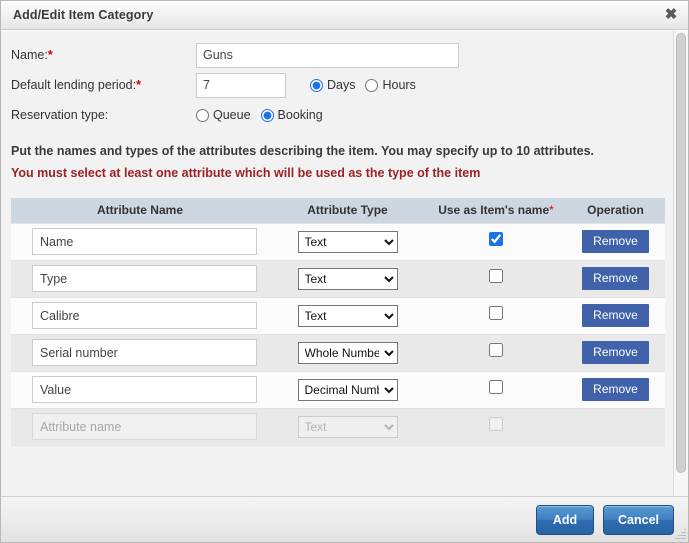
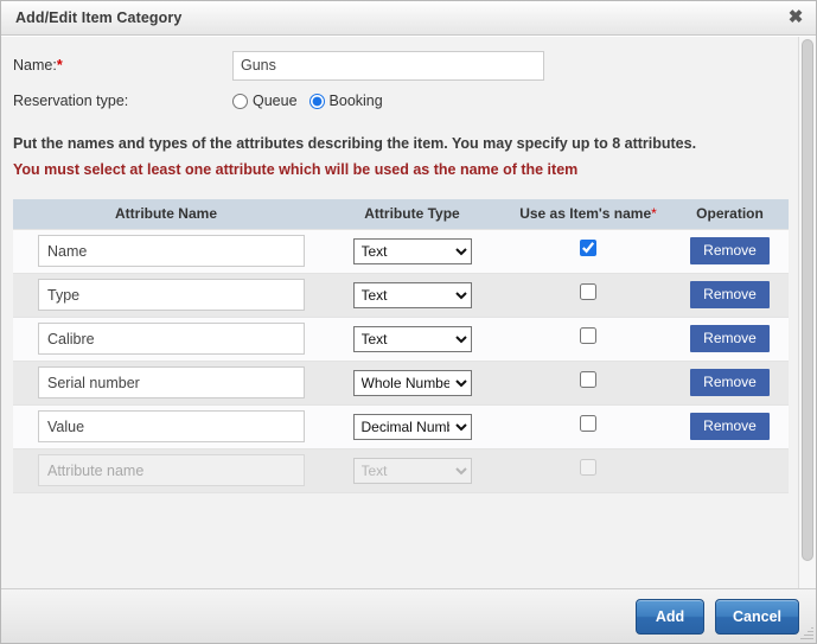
  Add/Edit Item Category
  ✖
  Name:*
  Guns
- Default lending period:*
- 7
- Days
- Hours
  Reservation type:
  Queue
  Booking
- Put the names and types of the attributes describing the item. You may specify up to 10 attributes.
+ Put the names and types of the attributes describing the item. You may specify up to 8 attributes.
- You must select at least one attribute which will be used as the type of the item
+ You must select at least one attribute which will be used as the name of the item
  Attribute Name	Attribute Type	Use as Item's name*	Operation
  Name	Text		Remove
  Type	Text		Remove
  Calibre	Text		Remove
  Serial number	Whole Numbe		Remove
  Value	Decimal Num		Remove
  Attribute name	Text
  Add
  Cancel
